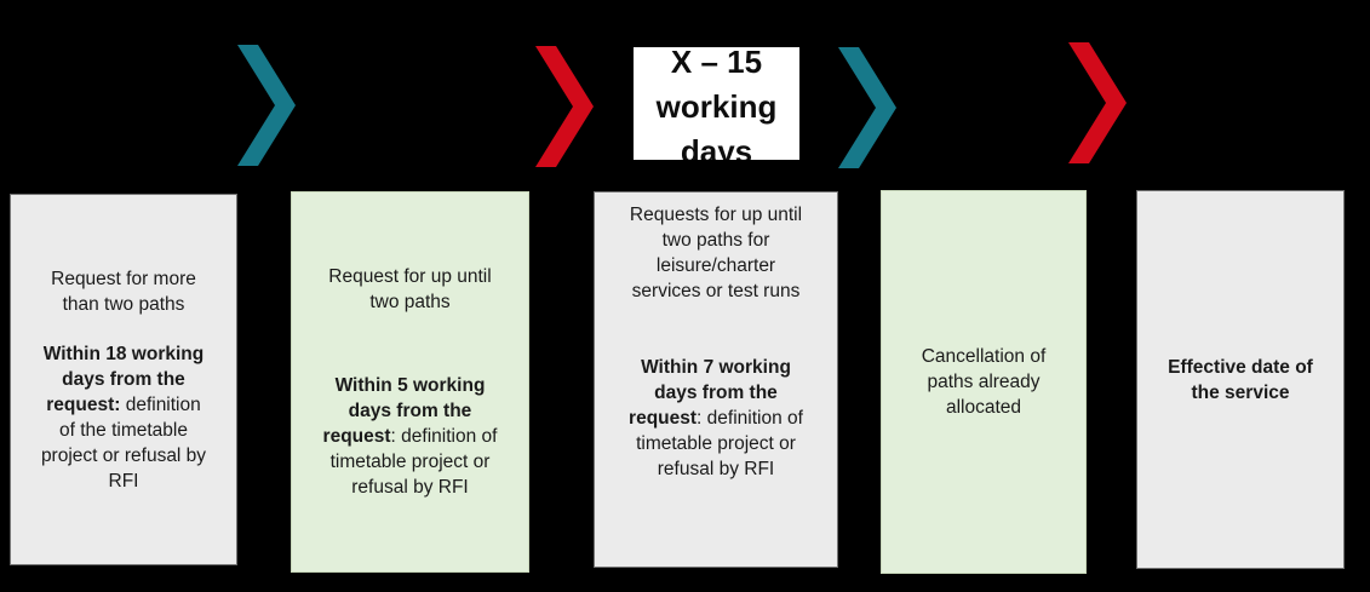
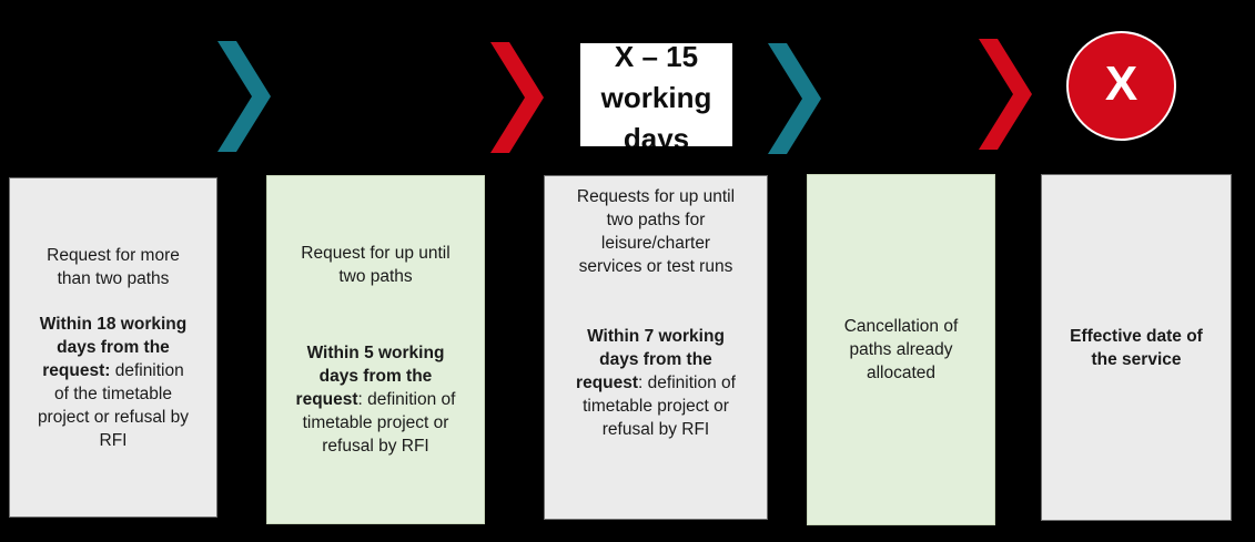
  X – 15
  working
  days
+ X
  Request for more
  than two paths
  Within 18 working
  days from the
  request: definition
  of the timetable
  project or refusal by
  RFI
  Request for up until
  two paths
  Within 5 working
  days from the
  request: definition of
  timetable project or
  refusal by RFI
  Requests for up until
  two paths for
  leisure/charter
  services or test runs
  Within 7 working
  days from the
  request: definition of
  timetable project or
  refusal by RFI
  Cancellation of
  paths already
  allocated
  Effective date of
  the service
